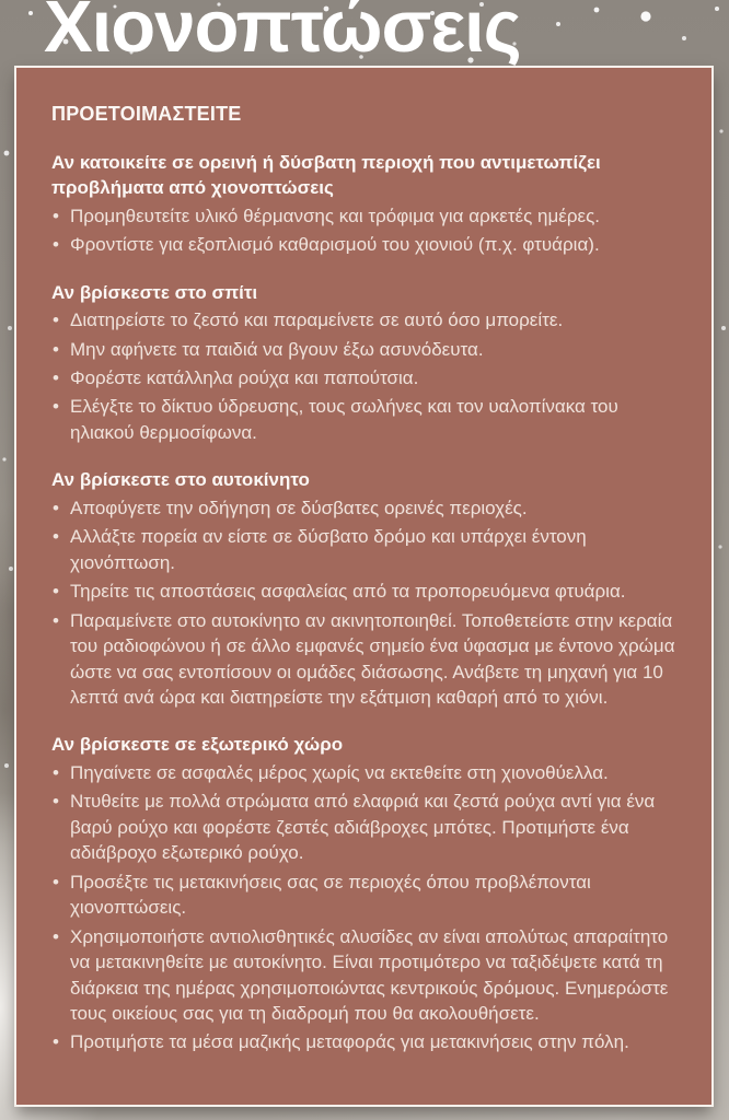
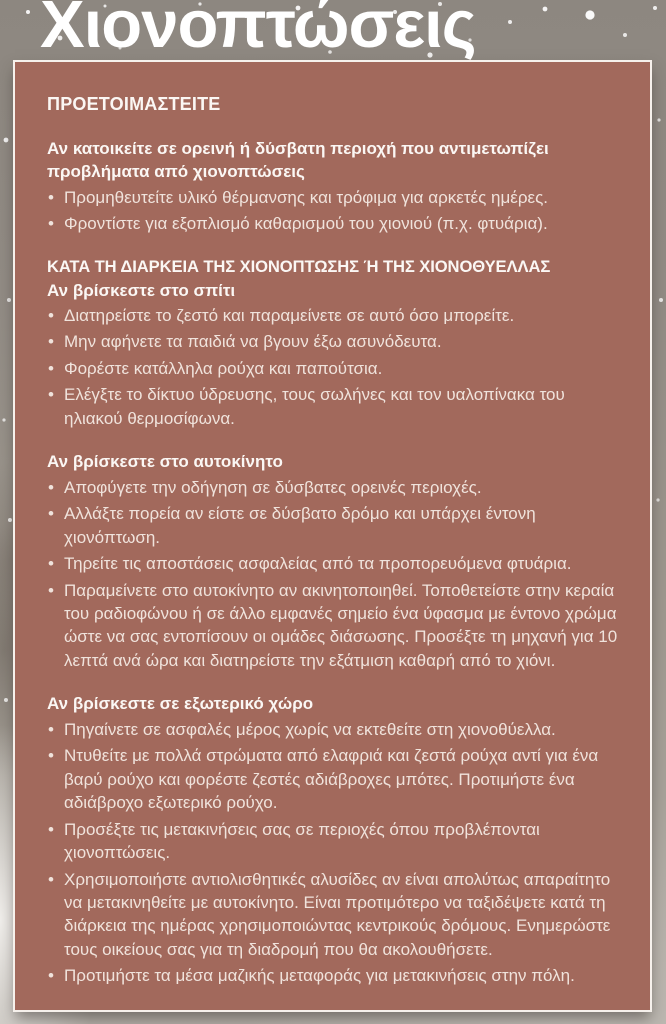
  Χιονοπτώσεις
  ΠΡΟΕΤΟΙΜΑΣΤΕΙΤΕ
  Αν κατοικείτε σε ορεινή ή δύσβατη περιοχή που αντιμετωπίζει προβλήματα από χιονοπτώσεις
  Προμηθευτείτε υλικό θέρμανσης και τρόφιμα για αρκετές ημέρες.
  Φροντίστε για εξοπλισμό καθαρισμού του χιονιού (π.χ. φτυάρια).
+ ΚΑΤΑ ΤΗ ΔΙΑΡΚΕΙΑ ΤΗΣ ΧΙΟΝΟΠΤΩΣΗΣ Ή ΤΗΣ ΧΙΟΝΟΘΥΕΛΛΑΣ
  Αν βρίσκεστε στο σπίτι
  Διατηρείστε το ζεστό και παραμείνετε σε αυτό όσο μπορείτε.
  Μην αφήνετε τα παιδιά να βγουν έξω ασυνόδευτα.
  Φορέστε κατάλληλα ρούχα και παπούτσια.
  Ελέγξτε το δίκτυο ύδρευσης, τους σωλήνες και τον υαλοπίνακα του ηλιακού θερμοσίφωνα.
  Αν βρίσκεστε στο αυτοκίνητο
  Αποφύγετε την οδήγηση σε δύσβατες ορεινές περιοχές.
  Αλλάξτε πορεία αν είστε σε δύσβατο δρόμο και υπάρχει έντονη χιονόπτωση.
  Τηρείτε τις αποστάσεις ασφαλείας από τα προπορευόμενα φτυάρια.
- Παραμείνετε στο αυτοκίνητο αν ακινητοποιηθεί. Τοποθετείστε στην κεραία του ραδιοφώνου ή σε άλλο εμφανές σημείο ένα ύφασμα με έντονο χρώμα ώστε να σας εντοπίσουν οι ομάδες διάσωσης. Ανάβετε τη μηχανή για 10 λεπτά ανά ώρα και διατηρείστε την εξάτμιση καθαρή από το χιόνι.
+ Παραμείνετε στο αυτοκίνητο αν ακινητοποιηθεί. Τοποθετείστε στην κεραία του ραδιοφώνου ή σε άλλο εμφανές σημείο ένα ύφασμα με έντονο χρώμα ώστε να σας εντοπίσουν οι ομάδες διάσωσης. Προσέξτε τη μηχανή για 10 λεπτά ανά ώρα και διατηρείστε την εξάτμιση καθαρή από το χιόνι.
  Αν βρίσκεστε σε εξωτερικό χώρο
  Πηγαίνετε σε ασφαλές μέρος χωρίς να εκτεθείτε στη χιονοθύελλα.
  Ντυθείτε με πολλά στρώματα από ελαφριά και ζεστά ρούχα αντί για ένα βαρύ ρούχο και φορέστε ζεστές αδιάβροχες μπότες. Προτιμήστε ένα αδιάβροχο εξωτερικό ρούχο.
  Προσέξτε τις μετακινήσεις σας σε περιοχές όπου προβλέπονται χιονοπτώσεις.
  Χρησιμοποιήστε αντιολισθητικές αλυσίδες αν είναι απολύτως απαραίτητο να μετακινηθείτε με αυτοκίνητο. Είναι προτιμότερο να ταξιδέψετε κατά τη διάρκεια της ημέρας χρησιμοποιώντας κεντρικούς δρόμους. Ενημερώστε τους οικείους σας για τη διαδρομή που θα ακολουθήσετε.
  Προτιμήστε τα μέσα μαζικής μεταφοράς για μετακινήσεις στην πόλη.
